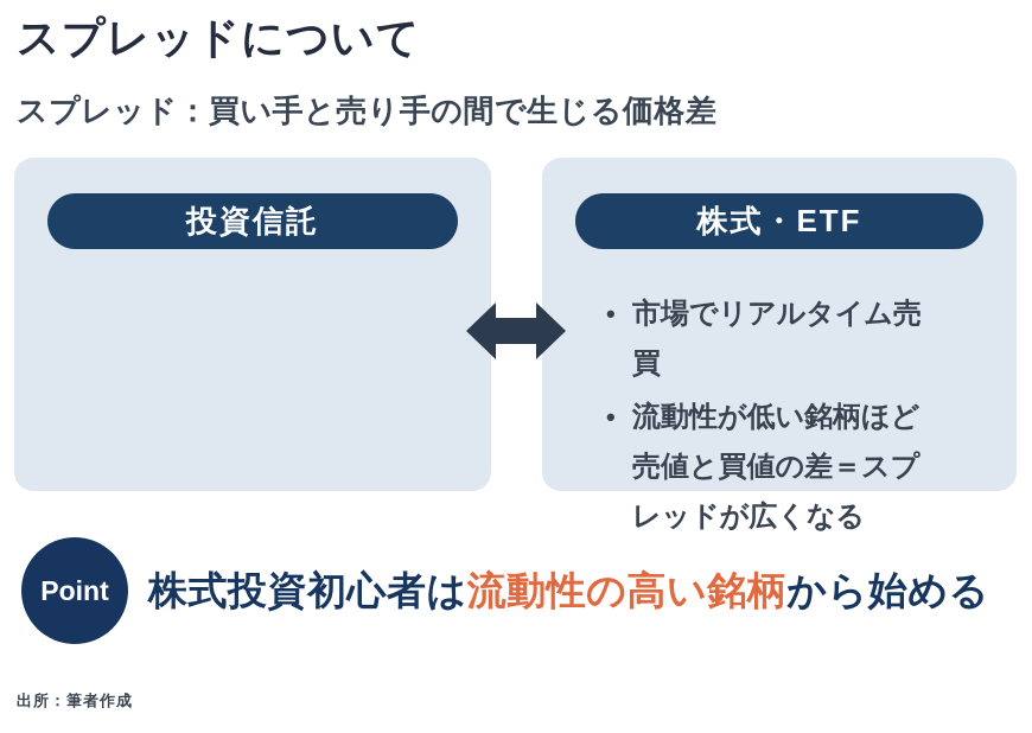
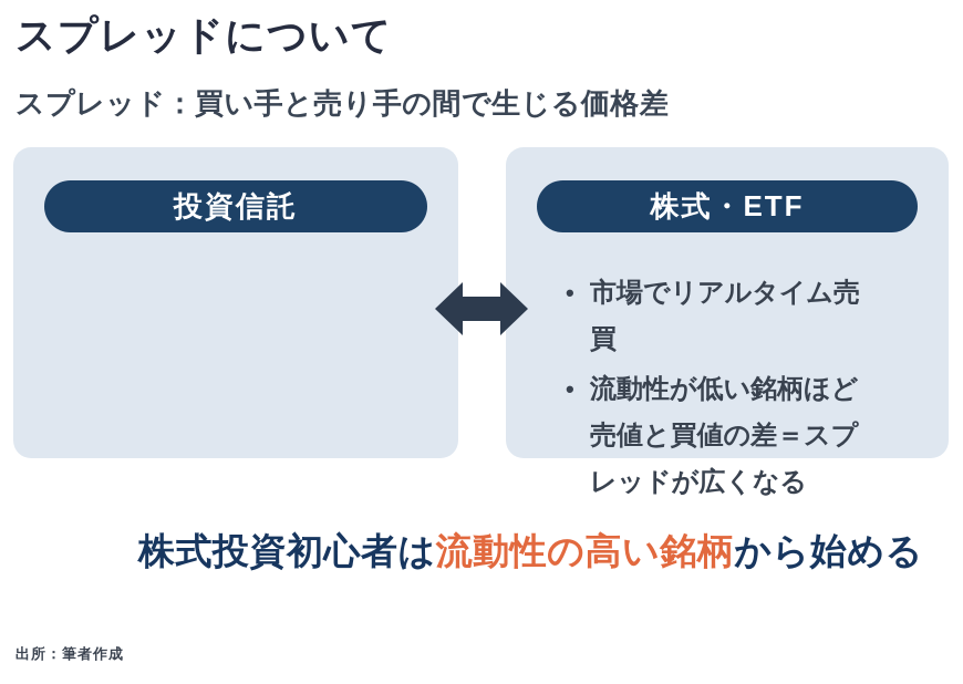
  スプレッドについて
  スプレッド：買い手と売り手の間で生じる価格差
  投資信託
  株式・ETF
  市場でリアルタイム売買
  流動性が低い銘柄ほど売値と買値の差＝スプレッドが広くなる
- Point
  株式投資初心者は
  流動性の高い銘柄
  から始める
  出所：筆者作成
